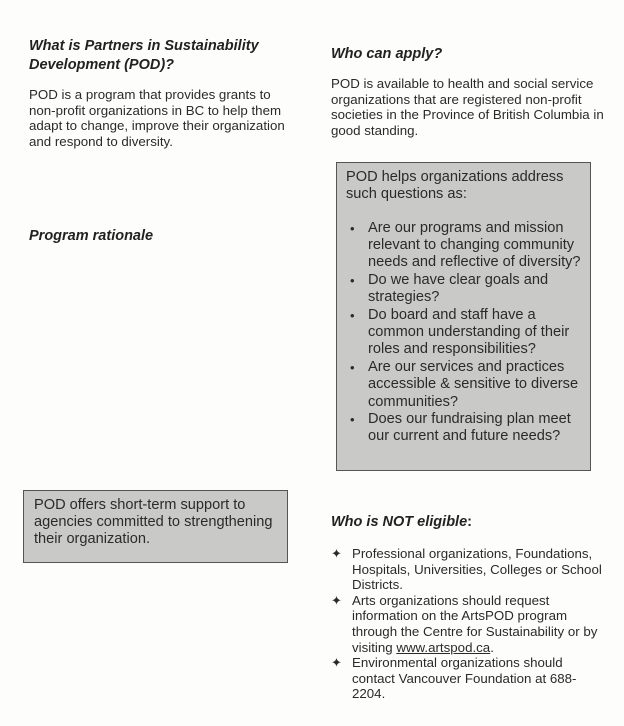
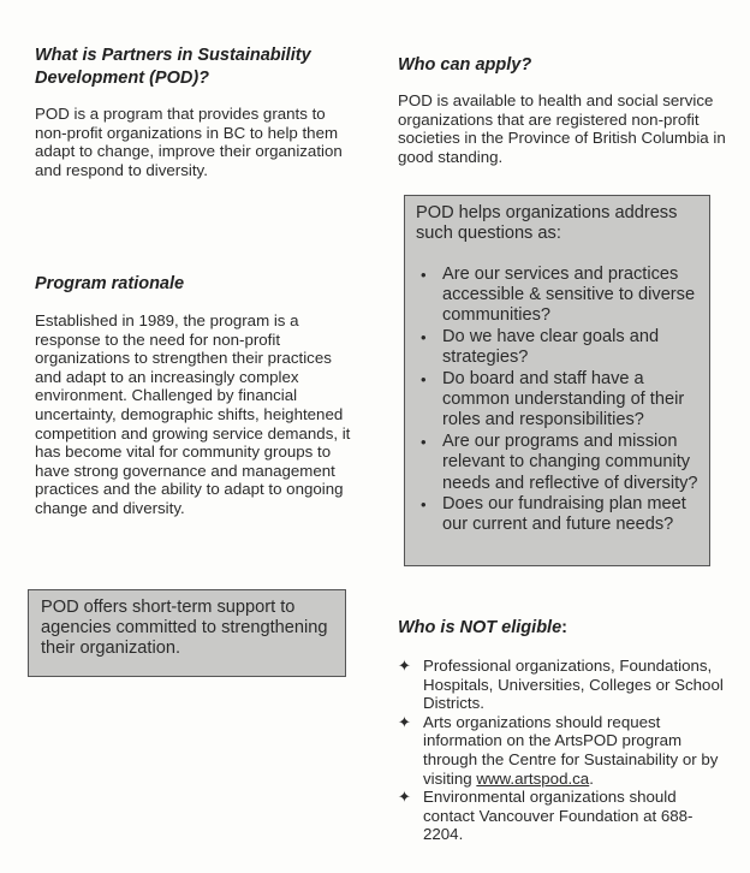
  What is Partners in Sustainability Development (POD)?
  POD is a program that provides grants to non-profit organizations in BC to help them adapt to change, improve their organization and respond to diversity.
  Program rationale
+ Established in 1989, the program is a response to the need for non-profit organizations to strengthen their practices and adapt to an increasingly complex environment. Challenged by financial uncertainty, demographic shifts, heightened competition and growing service demands, it has become vital for community groups to have strong governance and management practices and the ability to adapt to ongoing change and diversity.
  POD offers short-term support to agencies committed to strengthening their organization.
  Who can apply?
  POD is available to health and social service organizations that are registered non-profit societies in the Province of British Columbia in good standing.
  POD helps organizations address such questions as:
  •
- Are our programs and mission relevant to changing community needs and reflective of diversity?
+ Are our services and practices accessible & sensitive to diverse communities?
  •
  Do we have clear goals and strategies?
  •
  Do board and staff have a common understanding of their roles and responsibilities?
  •
- Are our services and practices accessible & sensitive to diverse communities?
+ Are our programs and mission relevant to changing community needs and reflective of diversity?
  •
  Does our fundraising plan meet our current and future needs?
  Who is NOT eligible:
  ✦
  Professional organizations, Foundations, Hospitals, Universities, Colleges or School Districts.
  ✦
  Arts organizations should request information on the ArtsPOD program through the Centre for Sustainability or by visiting www.artspod.ca.
  ✦
  Environmental organizations should contact Vancouver Foundation at 688-2204.
